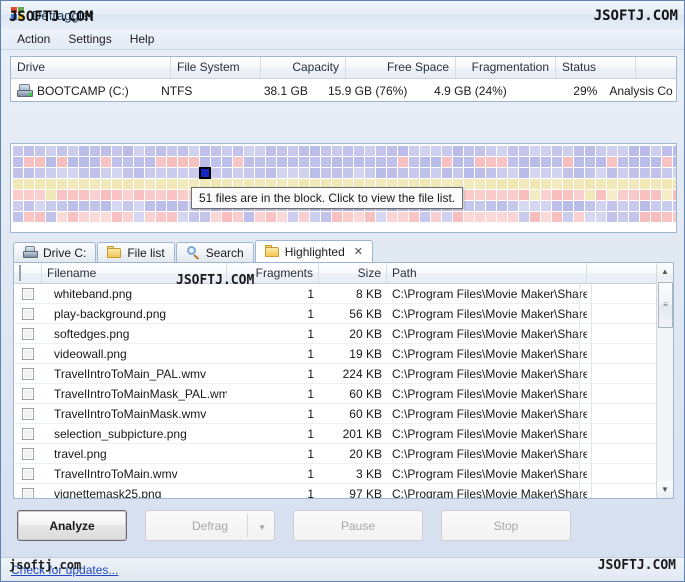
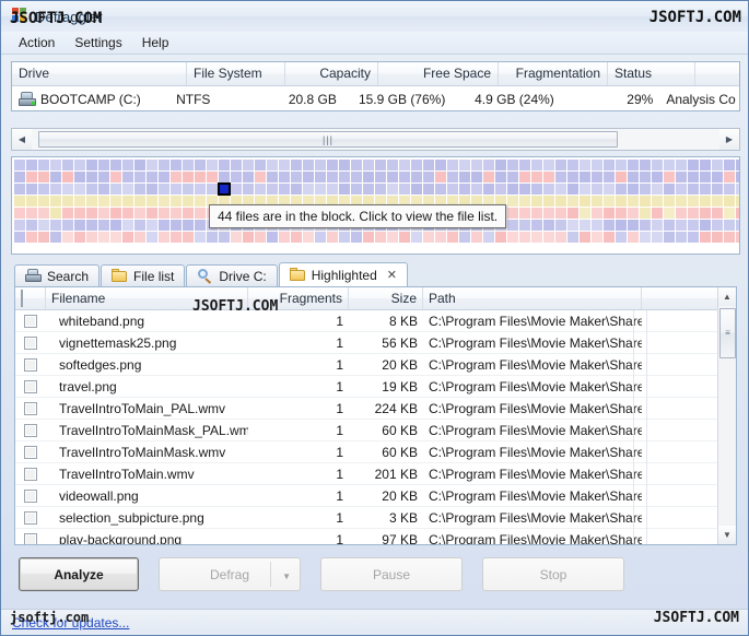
  Defraggler
  JSOFTJ.COM
  JSOFTJ.COM
  Action
  Settings
  Help
  Drive
  File System
  Capacity
  Free Space
  Fragmentation
  Status
  BOOTCAMP (C:)
  NTFS
- 38.1 GB
+ 20.8 GB
  15.9 GB (76%)
  4.9 GB (24%)
  29%
  Analysis Co
+ ◀
+ |||
+ ▶
- 51 files are in the block. Click to view the file list.
+ 44 files are in the block. Click to view the file list.
- Drive C:
+ Search
  File list
- Search
+ Drive C:
  Highlighted
  ✕
  Filename
  Fragments
  Size
  Path
  whiteband.png
  1
  8 KB
  C:\Program Files\Movie Maker\Share
- play-background.png
+ vignettemask25.png
  1
  56 KB
  C:\Program Files\Movie Maker\Share
  softedges.png
  1
  20 KB
  C:\Program Files\Movie Maker\Share
- videowall.png
+ travel.png
  1
  19 KB
  C:\Program Files\Movie Maker\Share
  TravelIntroToMain_PAL.wmv
  1
  224 KB
  C:\Program Files\Movie Maker\Share
  TravelIntroToMainMask_PAL.wm
  1
  60 KB
  C:\Program Files\Movie Maker\Share
  TravelIntroToMainMask.wmv
  1
  60 KB
  C:\Program Files\Movie Maker\Share
- selection_subpicture.png
+ TravelIntroToMain.wmv
  1
  201 KB
  C:\Program Files\Movie Maker\Share
- travel.png
+ videowall.png
  1
  20 KB
  C:\Program Files\Movie Maker\Share
- TravelIntroToMain.wmv
+ selection_subpicture.png
  1
  3 KB
  C:\Program Files\Movie Maker\Share
- vignettemask25.png
+ play-background.png
  1
  97 KB
  C:\Program Files\Movie Maker\Share
  ▲
  ≡
  ▼
  JSOFTJ.COM
  Analyze
  Defrag
  ▼
  Pause
  Stop
  Check for updates...
  jsoftj.com
  JSOFTJ.COM
